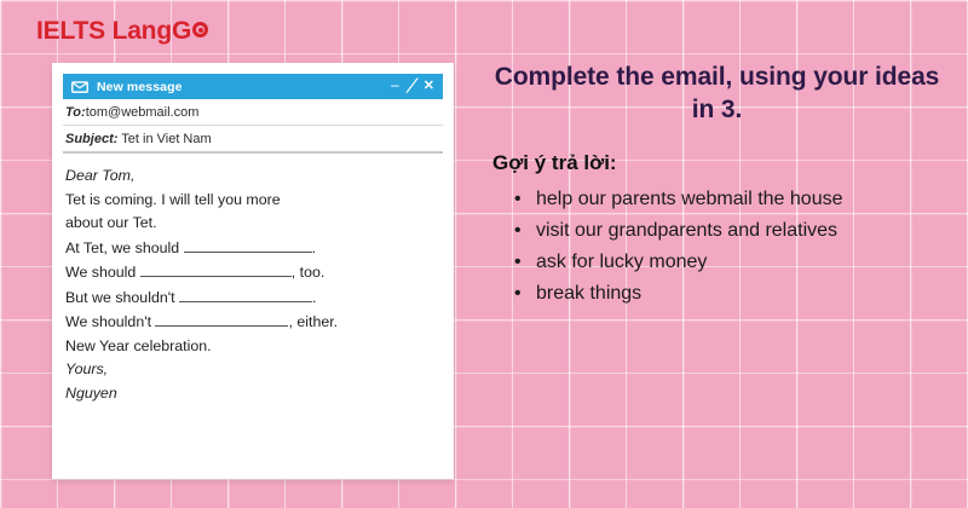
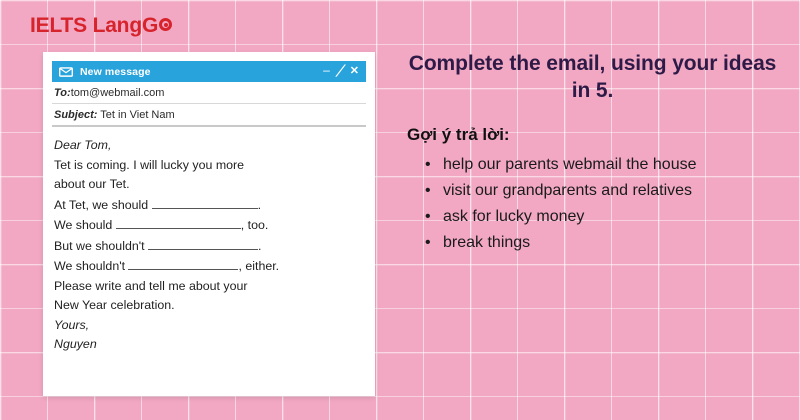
  IELTS LangG
  New message
  –
  ╱
  ✕
  To:tom@webmail.com
  Subject: Tet in Viet Nam
  Dear Tom,
- Tet is coming. I will tell you more
+ Tet is coming. I will lucky you more
  about our Tet.
  At Tet, we should .
  We should , too.
  But we shouldn't .
  We shouldn't , either.
+ Please write and tell me about your
  New Year celebration.
  Yours,
  Nguyen
- Complete the email, using your ideas in 3.
+ Complete the email, using your ideas in 5.
  Gợi ý trả lời:
  help our parents webmail the house
  visit our grandparents and relatives
  ask for lucky money
  break things
